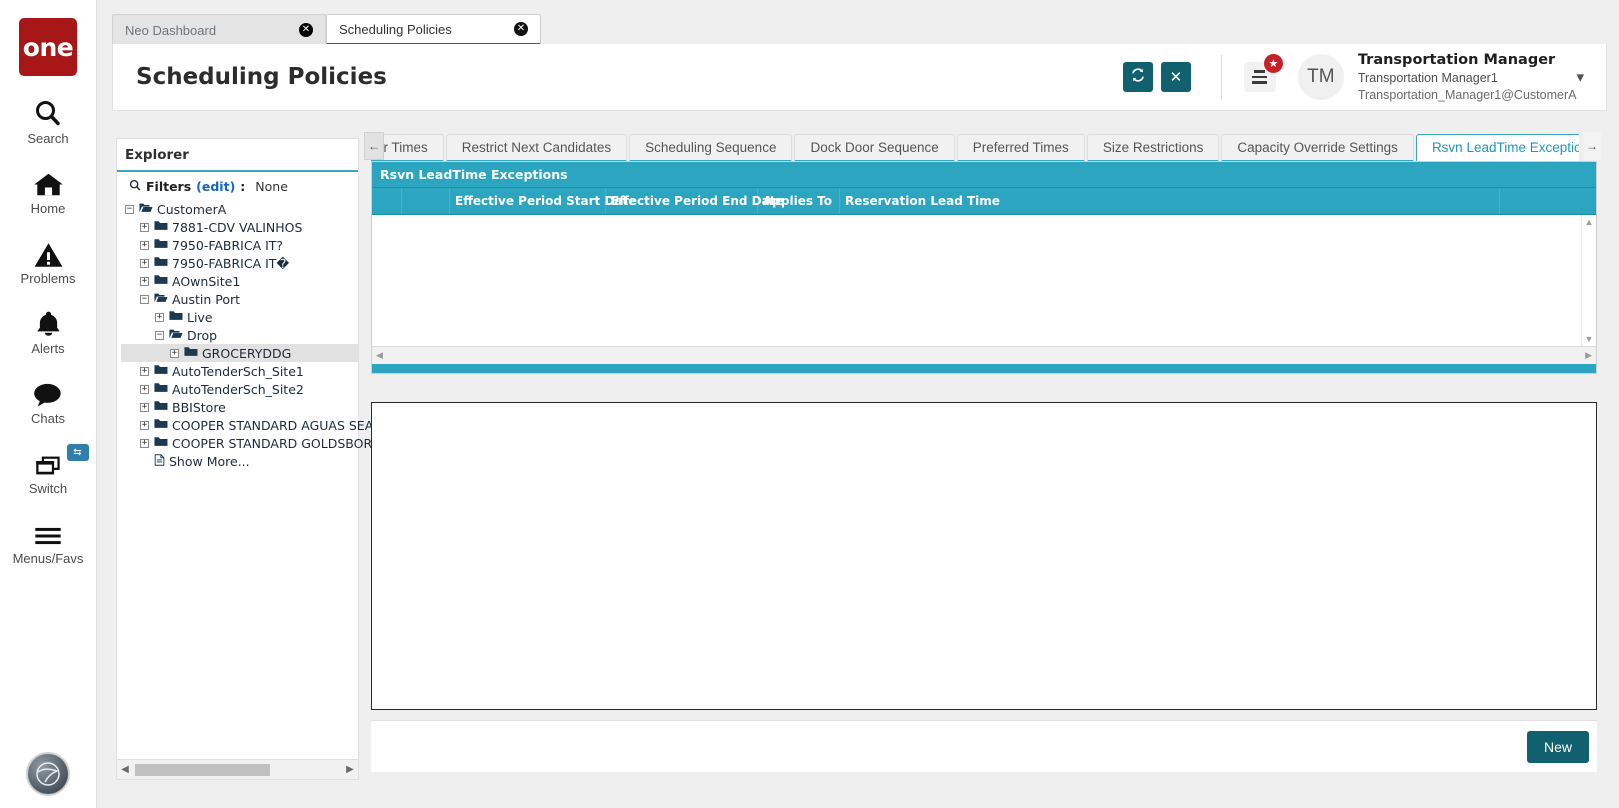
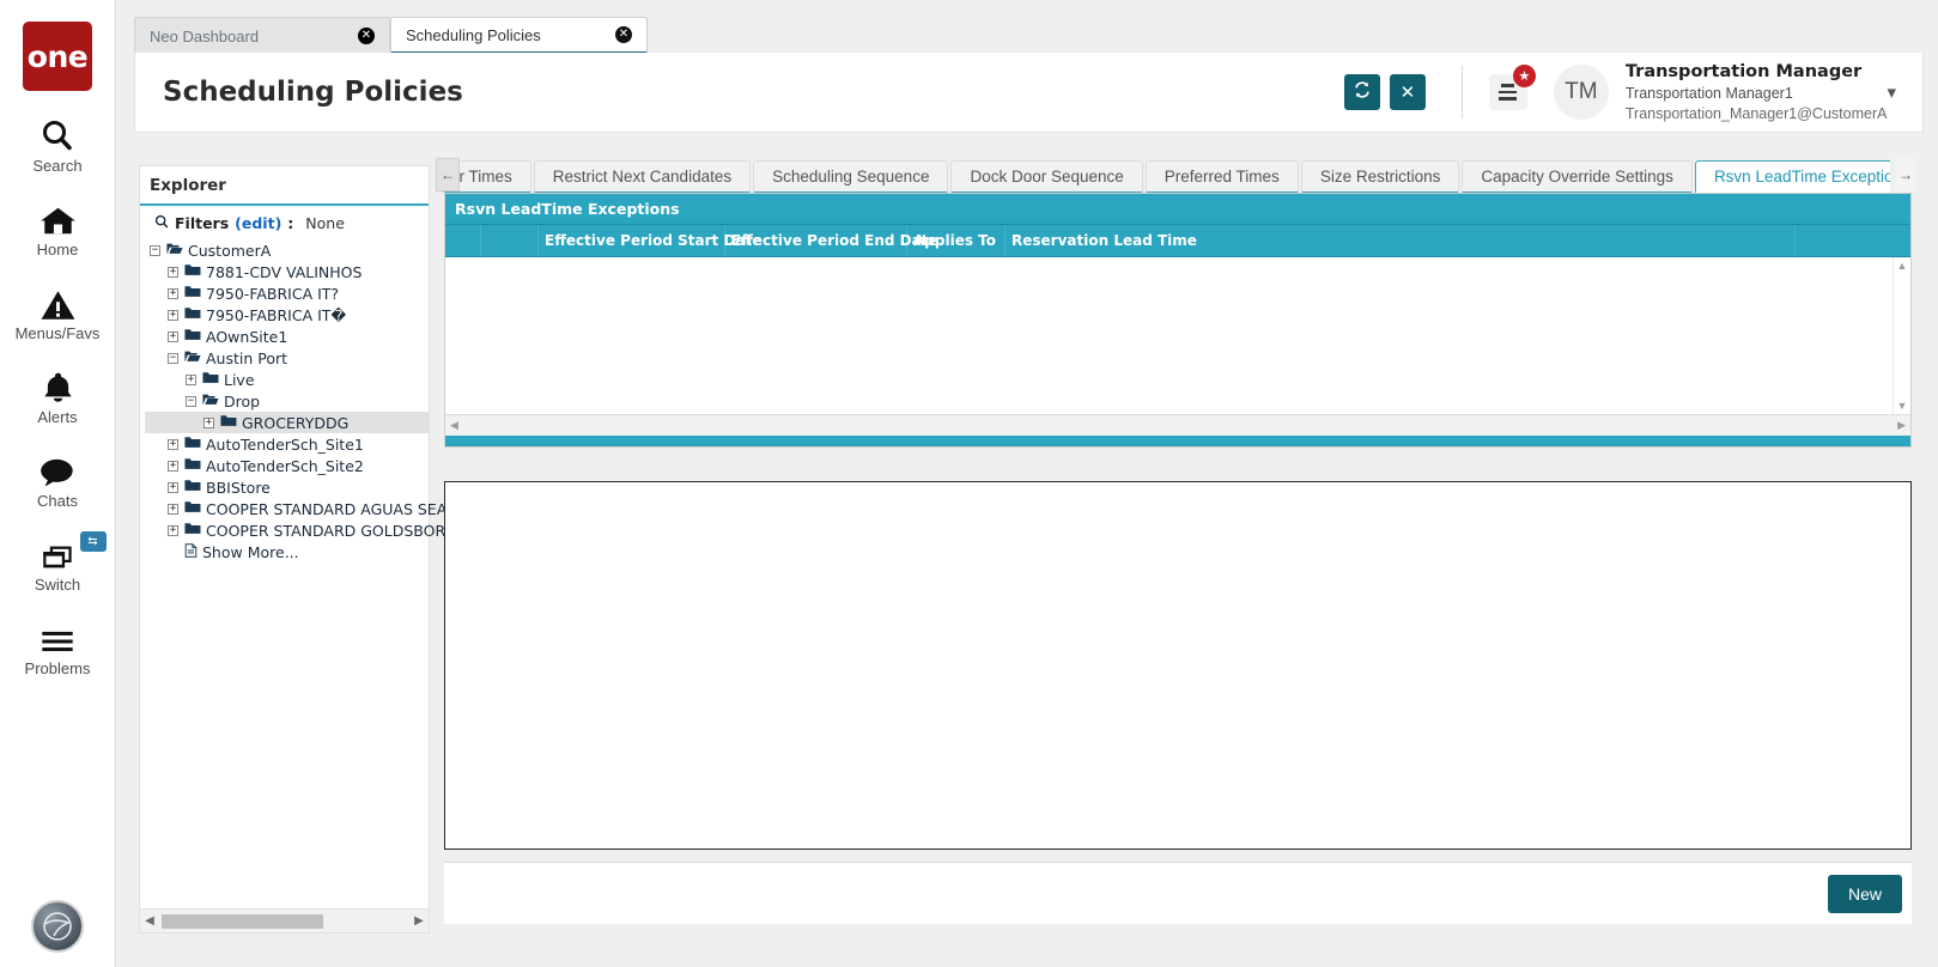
  one
  Search
  Home
- Problems
+ Menus/Favs
  Alerts
  Chats
  ⇆
  Switch
- Menus/Favs
+ Problems
  Neo Dashboard
  ✕
  Scheduling Policies
  ✕
  Scheduling Policies
  ✕
  ★
  TM
  Transportation Manager
  Transportation Manager1
  Transportation_Manager1@CustomerA
  ▾
  Explorer
  Filters
  (edit)
  :
  None
  −
  CustomerA
  +
  7881-CDV VALINHOS
  +
  7950-FABRICA IT?
  +
  7950-FABRICA IT�
  +
  AOwnSite1
  −
  Austin Port
  +
  Live
  −
  Drop
  +
  GROCERYDDG
  +
  AutoTenderSch_Site1
  +
  AutoTenderSch_Site2
  +
  BBIStore
  +
  COOPER STANDARD AGUAS SEA
  +
  COOPER STANDARD GOLDSBOR
  Show More...
  ◀
  ▶
  ←
  Restrict Next Candidates
  Scheduling Sequence
  Dock Door Sequence
  Preferred Times
  Size Restrictions
  Capacity Override Settings
  Rsvn LeadTime Exceptio
  →
  Rsvn LeadTime Exceptions
  Effective Period Start D
  Effective Period End D
  Applies To
  Reservation Lead Time
  ▲
  ▼
  ◀
  ▶
  New
